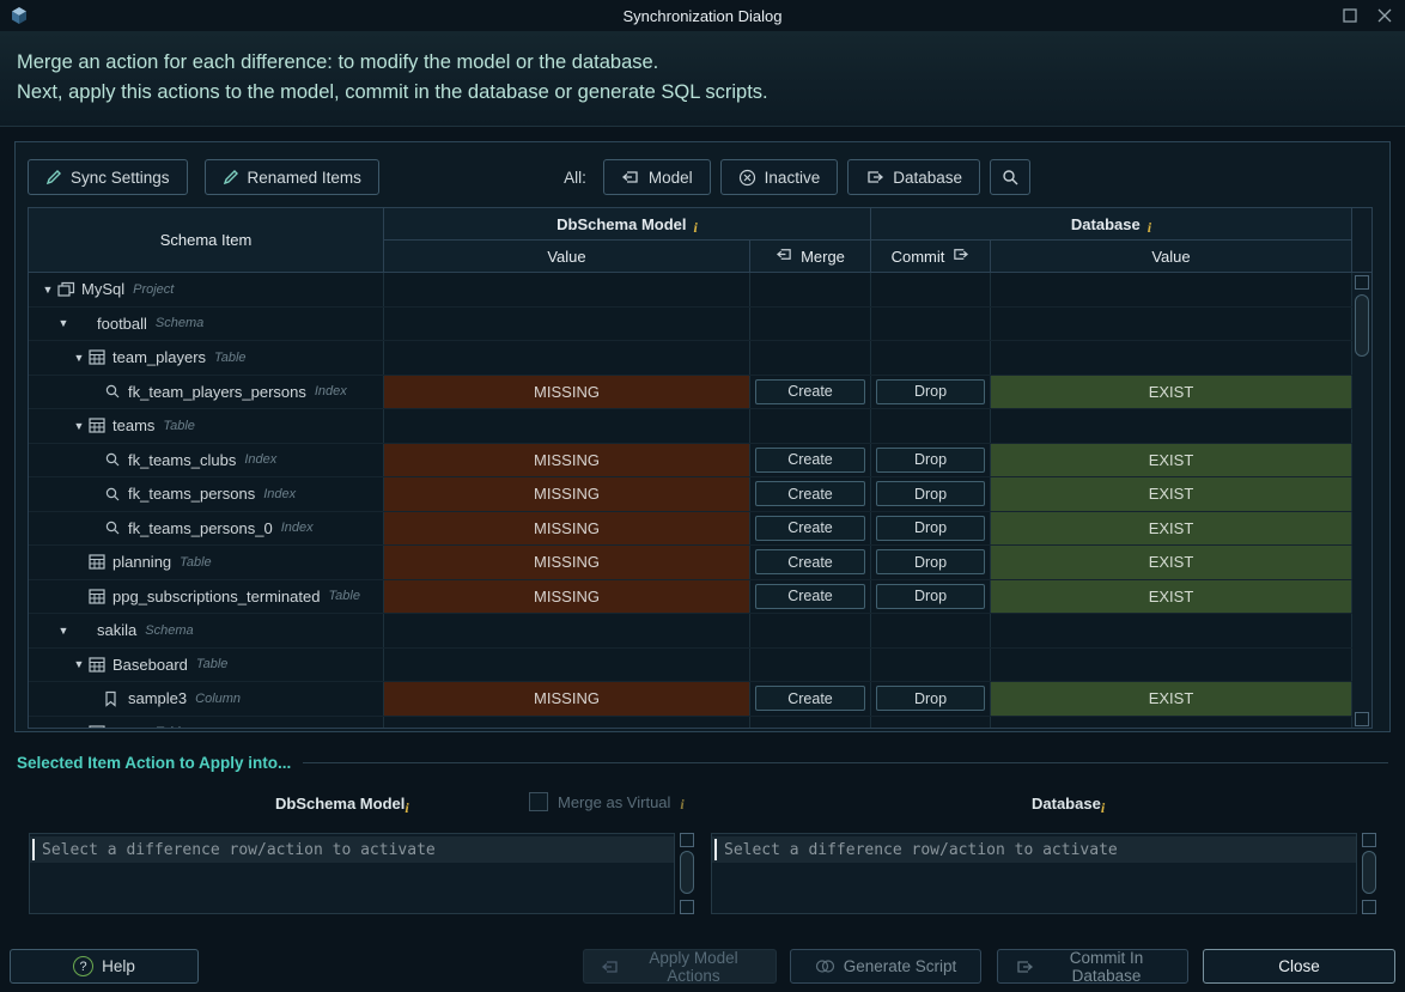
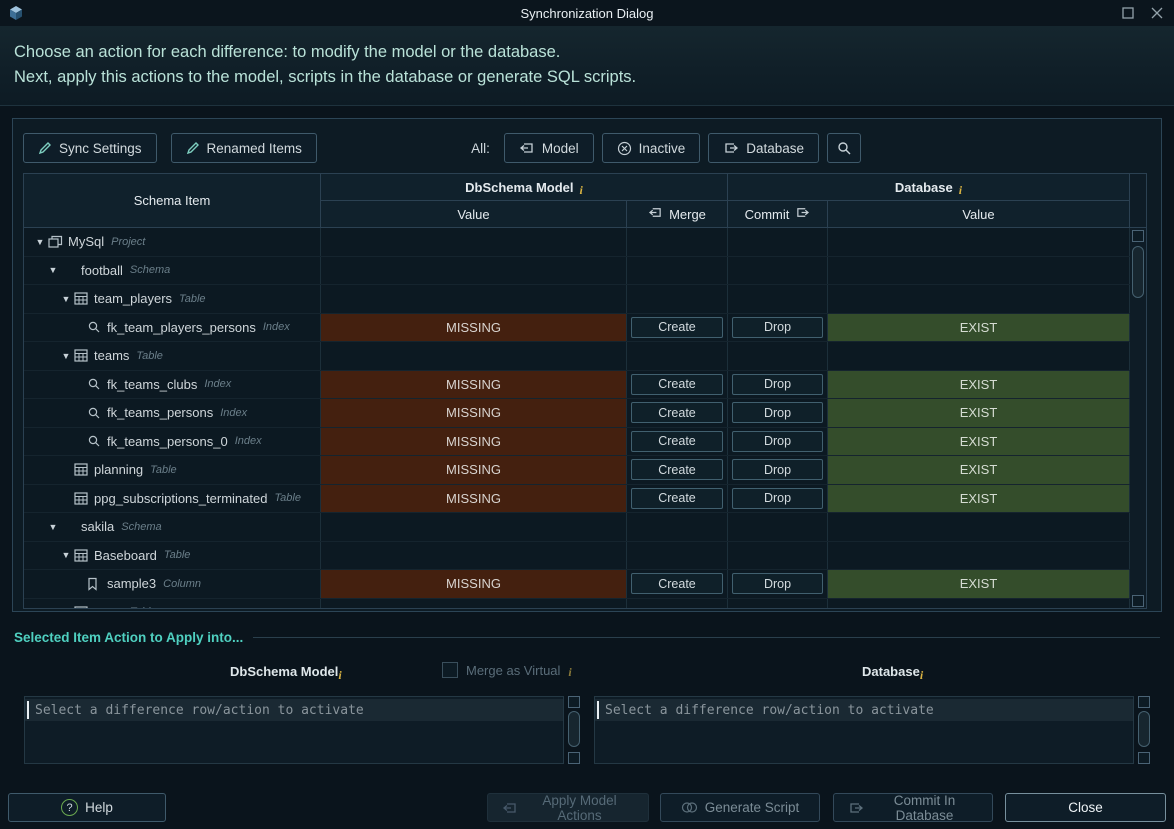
  Synchronization Dialog
- Merge an action for each difference: to modify the model or the database.
+ Choose an action for each difference: to modify the model or the database.
- Next, apply this actions to the model, commit in the database or generate SQL scripts.
+ Next, apply this actions to the model, scripts in the database or generate SQL scripts.
  Sync Settings
  Renamed Items
  All:
  Model
  Inactive
  Database
  Schema Item
  DbSchema Model
  i
  Database
  i
  Value
  Merge
  Commit
  Value
  ▼
  MySql
  Project
  ▼
  football
  Schema
  ▼
  team_players
  Table
  fk_team_players_persons
  Index
  MISSING
  Create
  Drop
  EXIST
  ▼
  teams
  Table
  fk_teams_clubs
  Index
  MISSING
  Create
  Drop
  EXIST
  fk_teams_persons
  Index
  MISSING
  Create
  Drop
  EXIST
  fk_teams_persons_0
  Index
  MISSING
  Create
  Drop
  EXIST
  planning
  Table
  MISSING
  Create
  Drop
  EXIST
  ppg_subscriptions_terminated
  Table
  MISSING
  Create
  Drop
  EXIST
  ▼
  sakila
  Schema
  ▼
  Baseboard
  Table
  sample3
  Column
  MISSING
  Create
  Drop
  EXIST
  Selected Item Action to Apply into...
  DbSchema Modeli
  Merge as Virtual
  i
  Databasei
  Select a difference row/action to activate
  Select a difference row/action to activate
  ?
  Help
  Apply Model Actions
  Generate Script
  Commit In Database
  Close
